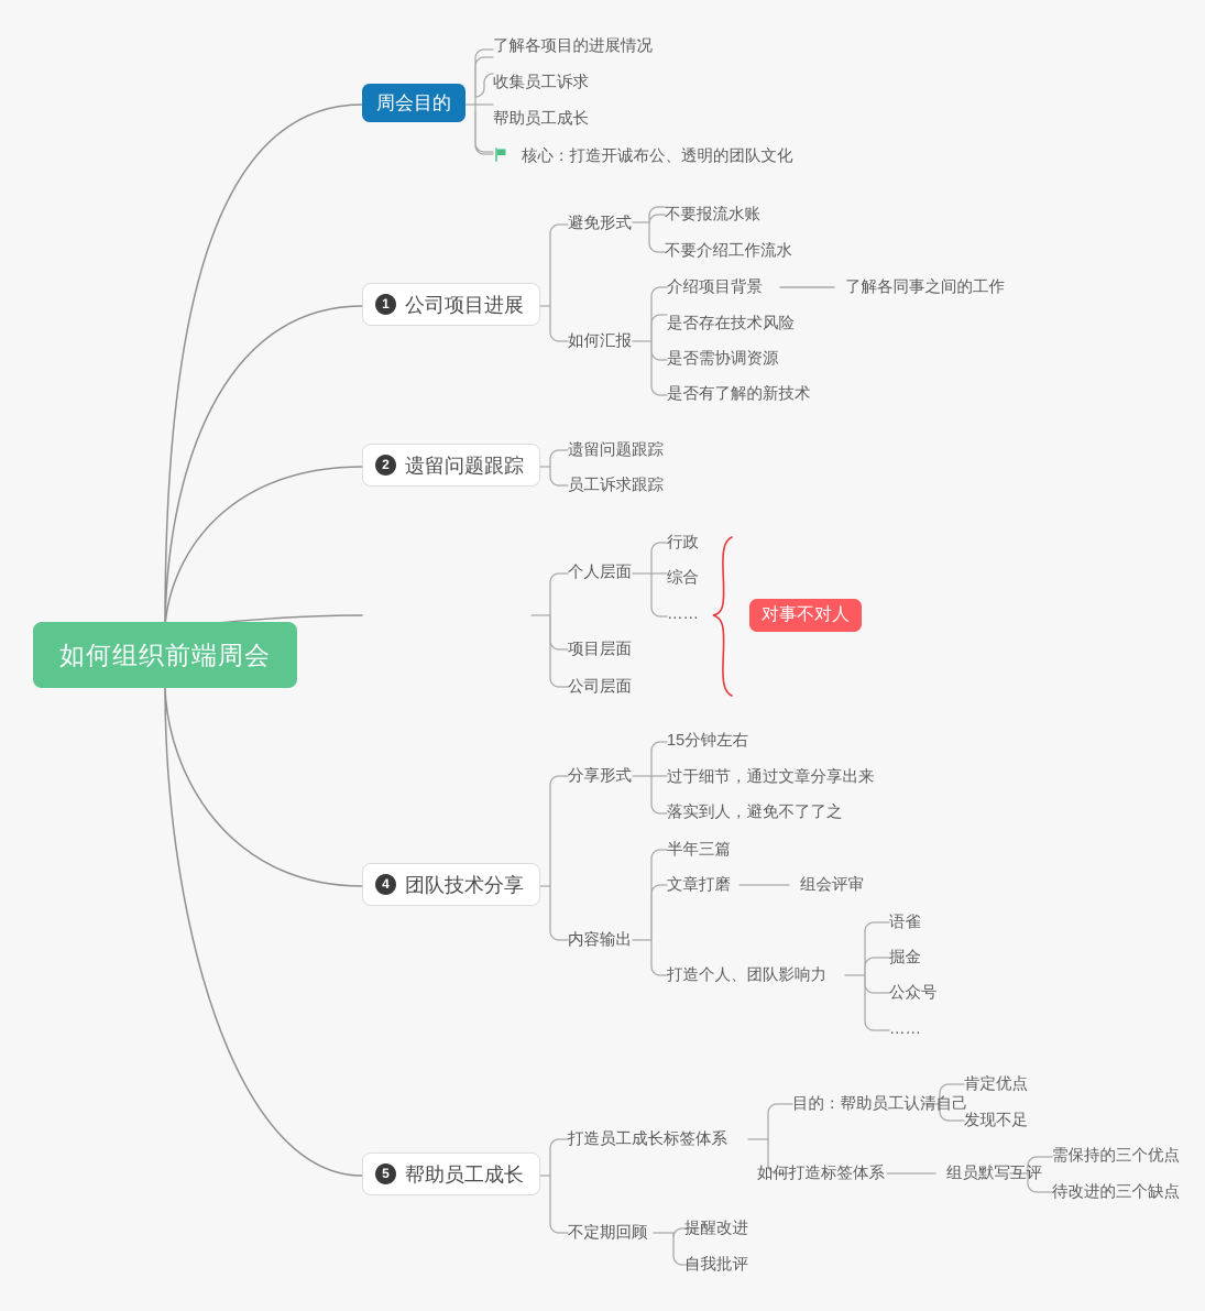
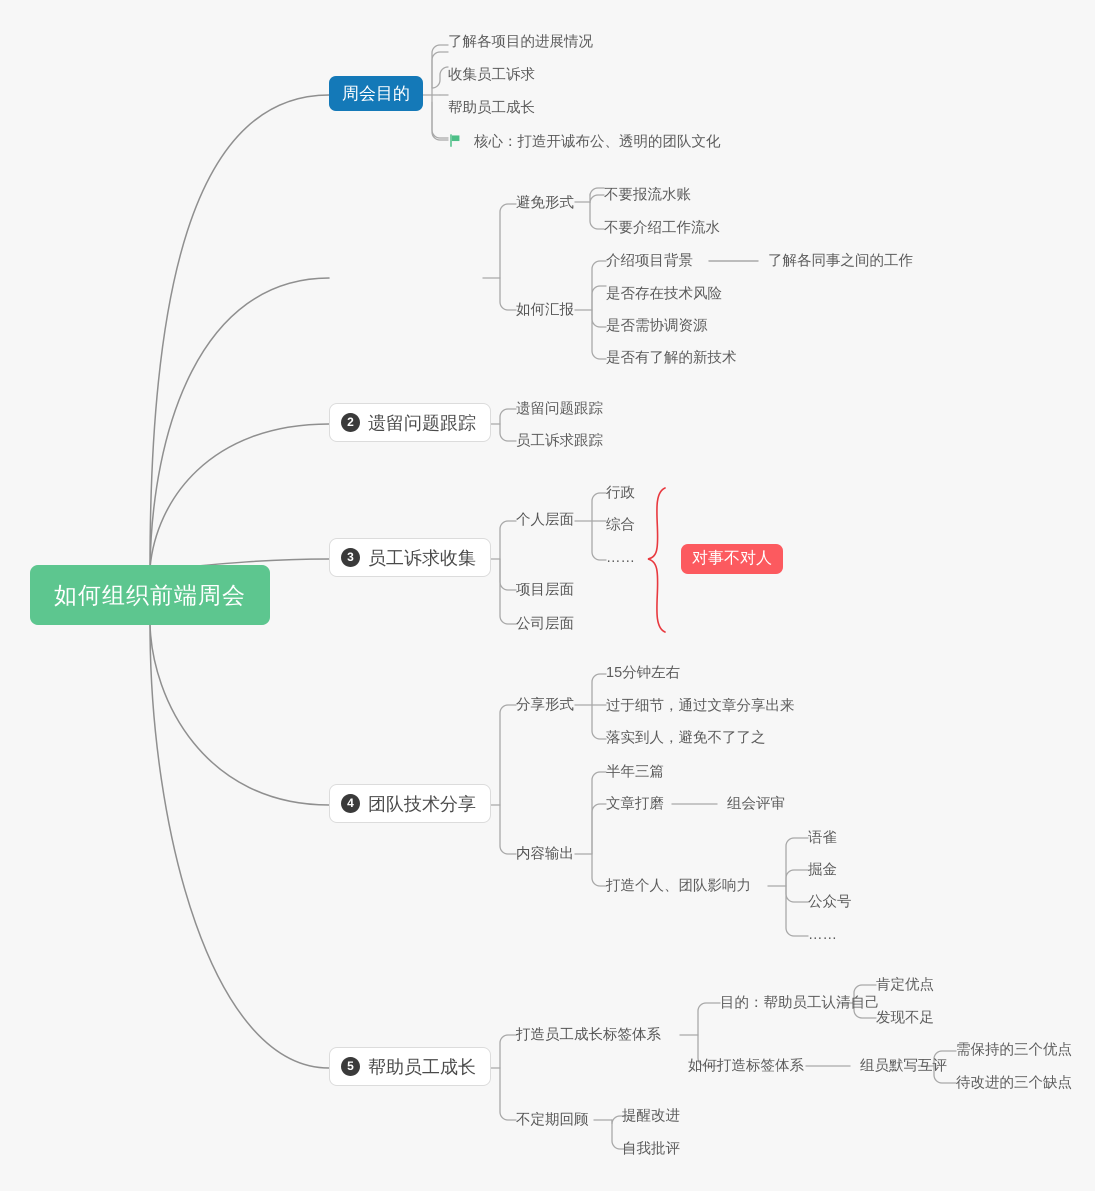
  如何组织前端周会
  周会目的
  了解各项目的进展情况
  收集员工诉求
  帮助员工成长
  核心：打造开诚布公、透明的团队文化
- 1
- 公司项目进展
  避免形式
  不要报流水账
  不要介绍工作流水
  如何汇报
  介绍项目背景
  了解各同事之间的工作
  是否存在技术风险
  是否需协调资源
  是否有了解的新技术
  2
  遗留问题跟踪
  遗留问题跟踪
  员工诉求跟踪
+ 3
+ 员工诉求收集
  个人层面
  行政
  综合
  ……
  项目层面
  公司层面
  对事不对人
  4
  团队技术分享
  分享形式
  15分钟左右
  过于细节，通过文章分享出来
  落实到人，避免不了了之
  内容输出
  半年三篇
  文章打磨
  组会评审
  打造个人、团队影响力
  语雀
  掘金
  公众号
  ……
  5
  帮助员工成长
  打造员工成长标签体系
  目的：帮助员工认清自己
  肯定优点
  发现不足
  如何打造标签体系
  组员默写互评
  需保持的三个优点
  待改进的三个缺点
  不定期回顾
  提醒改进
  自我批评
